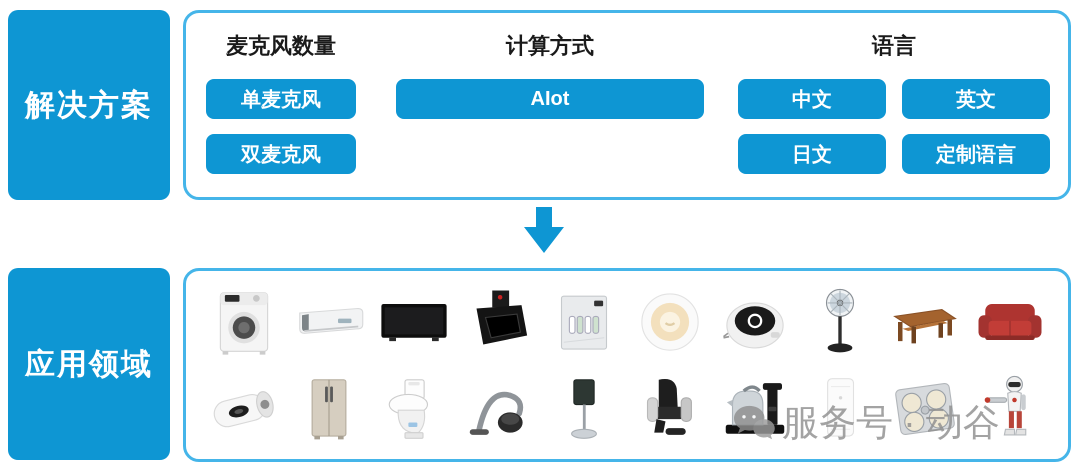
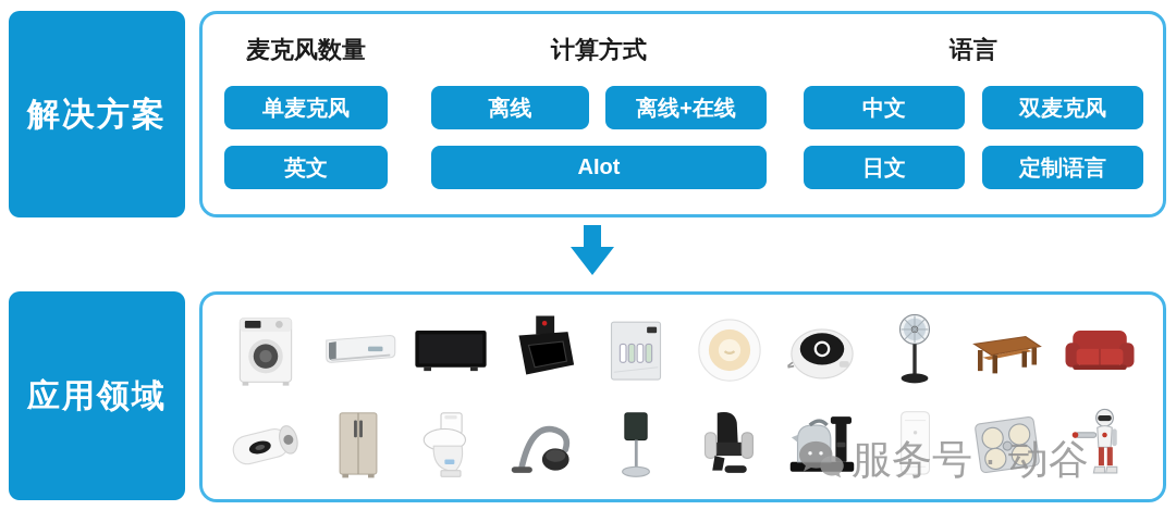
  解决方案
  麦克风数量
  单麦克风
- 双麦克风
+ 英文
  计算方式
+ 离线
+ 离线+在线
  AIot
  语言
  中文
- 英文
+ 双麦克风
  日文
  定制语言
  应用领域
  服务号 · 动谷
